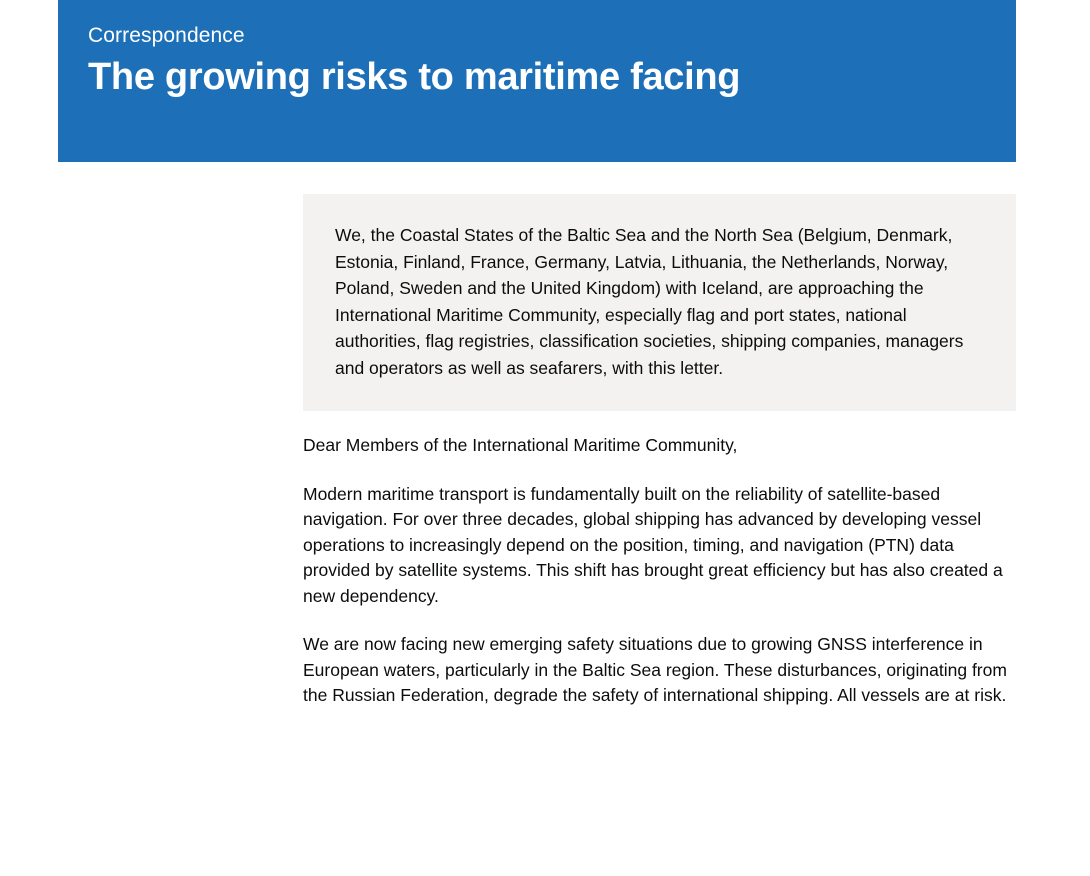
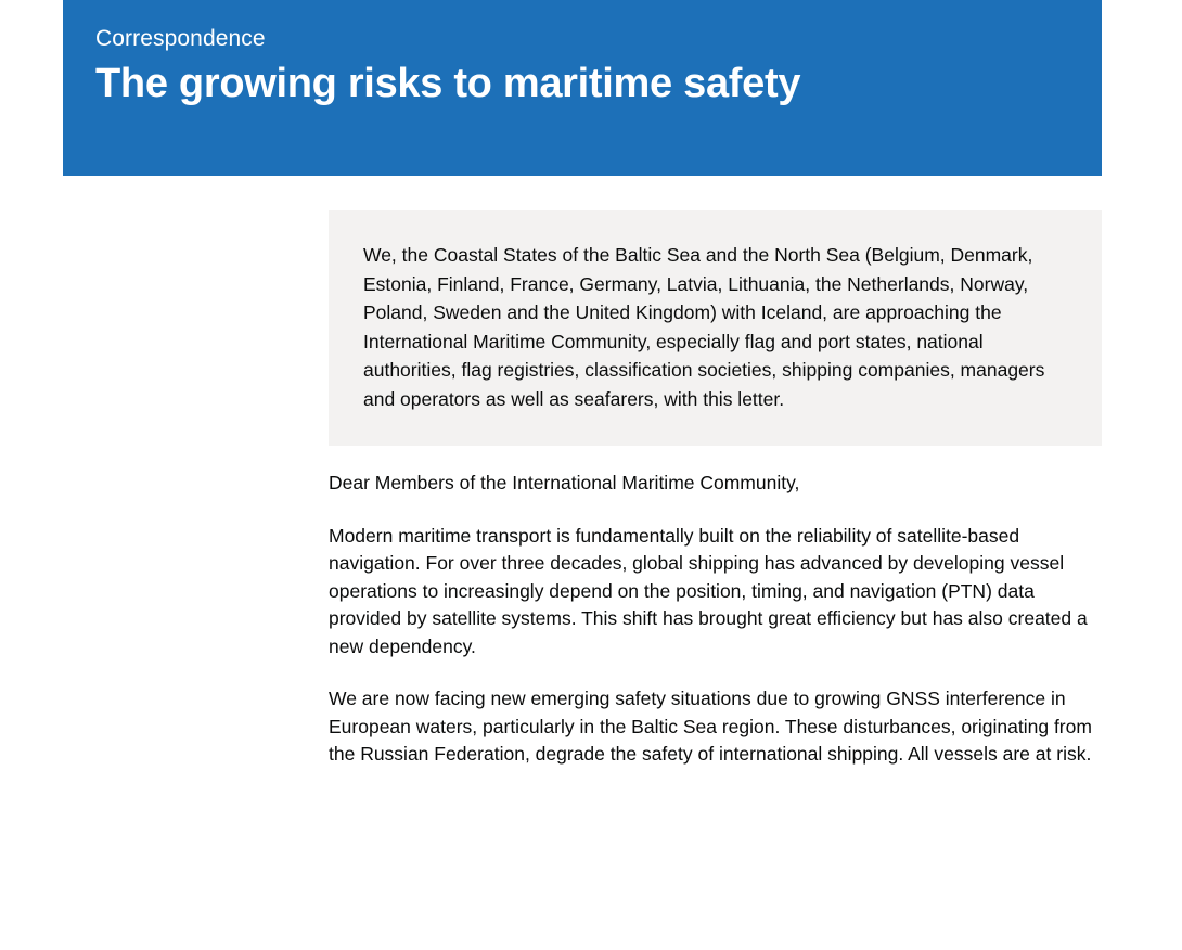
  Correspondence
- The growing risks to maritime facing
+ The growing risks to maritime safety
  We, the Coastal States of the Baltic Sea and the North Sea (Belgium, Denmark, Estonia, Finland, France, Germany, Latvia, Lithuania, the Netherlands, Norway, Poland, Sweden and the United Kingdom) with Iceland, are approaching the International Maritime Community, especially flag and port states, national authorities, flag registries, classification societies, shipping companies, managers and operators as well as seafarers, with this letter.
  Dear Members of the International Maritime Community,
  Modern maritime transport is fundamentally built on the reliability of satellite-based navigation. For over three decades, global shipping has advanced by developing vessel operations to increasingly depend on the position, timing, and navigation (PTN) data provided by satellite systems. This shift has brought great efficiency but has also created a new dependency.
  We are now facing new emerging safety situations due to growing GNSS interference in European waters, particularly in the Baltic Sea region. These disturbances, originating from the Russian Federation, degrade the safety of international shipping. All vessels are at risk.
